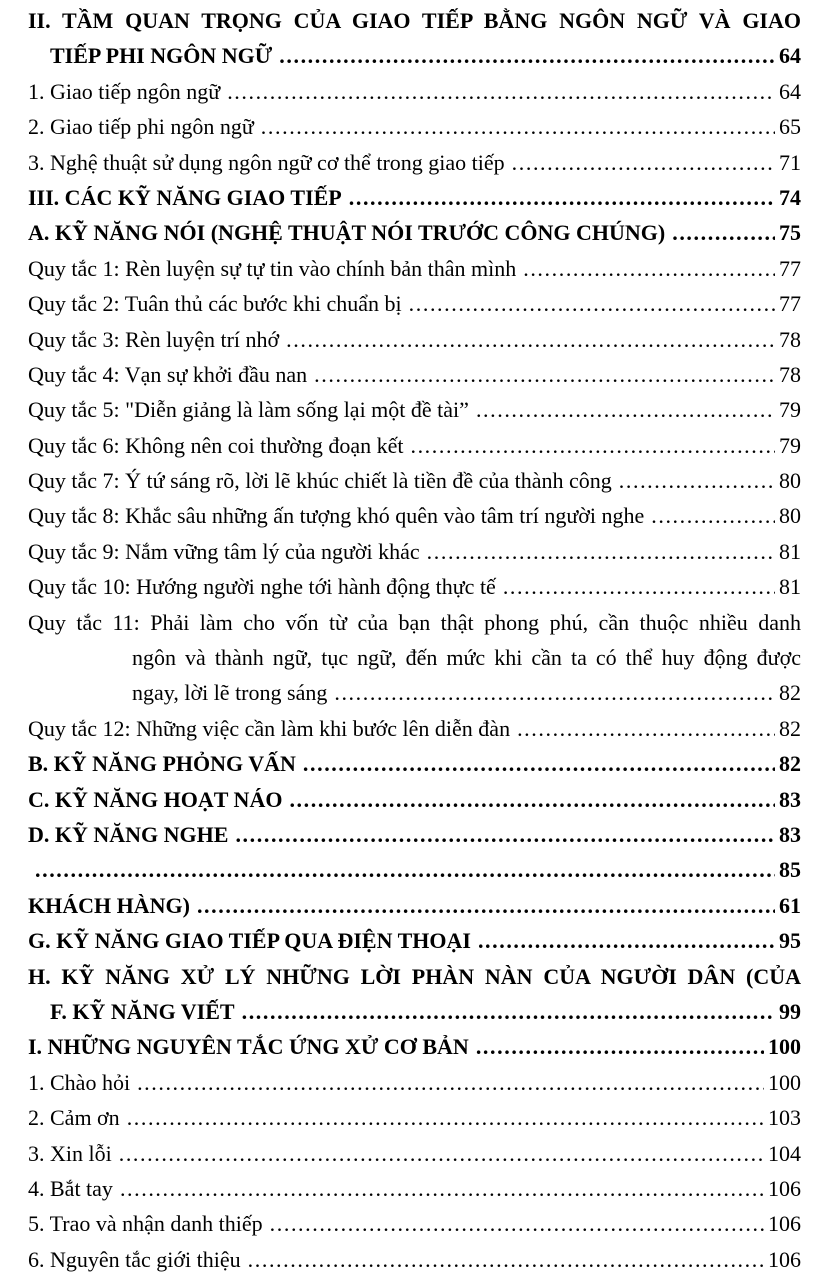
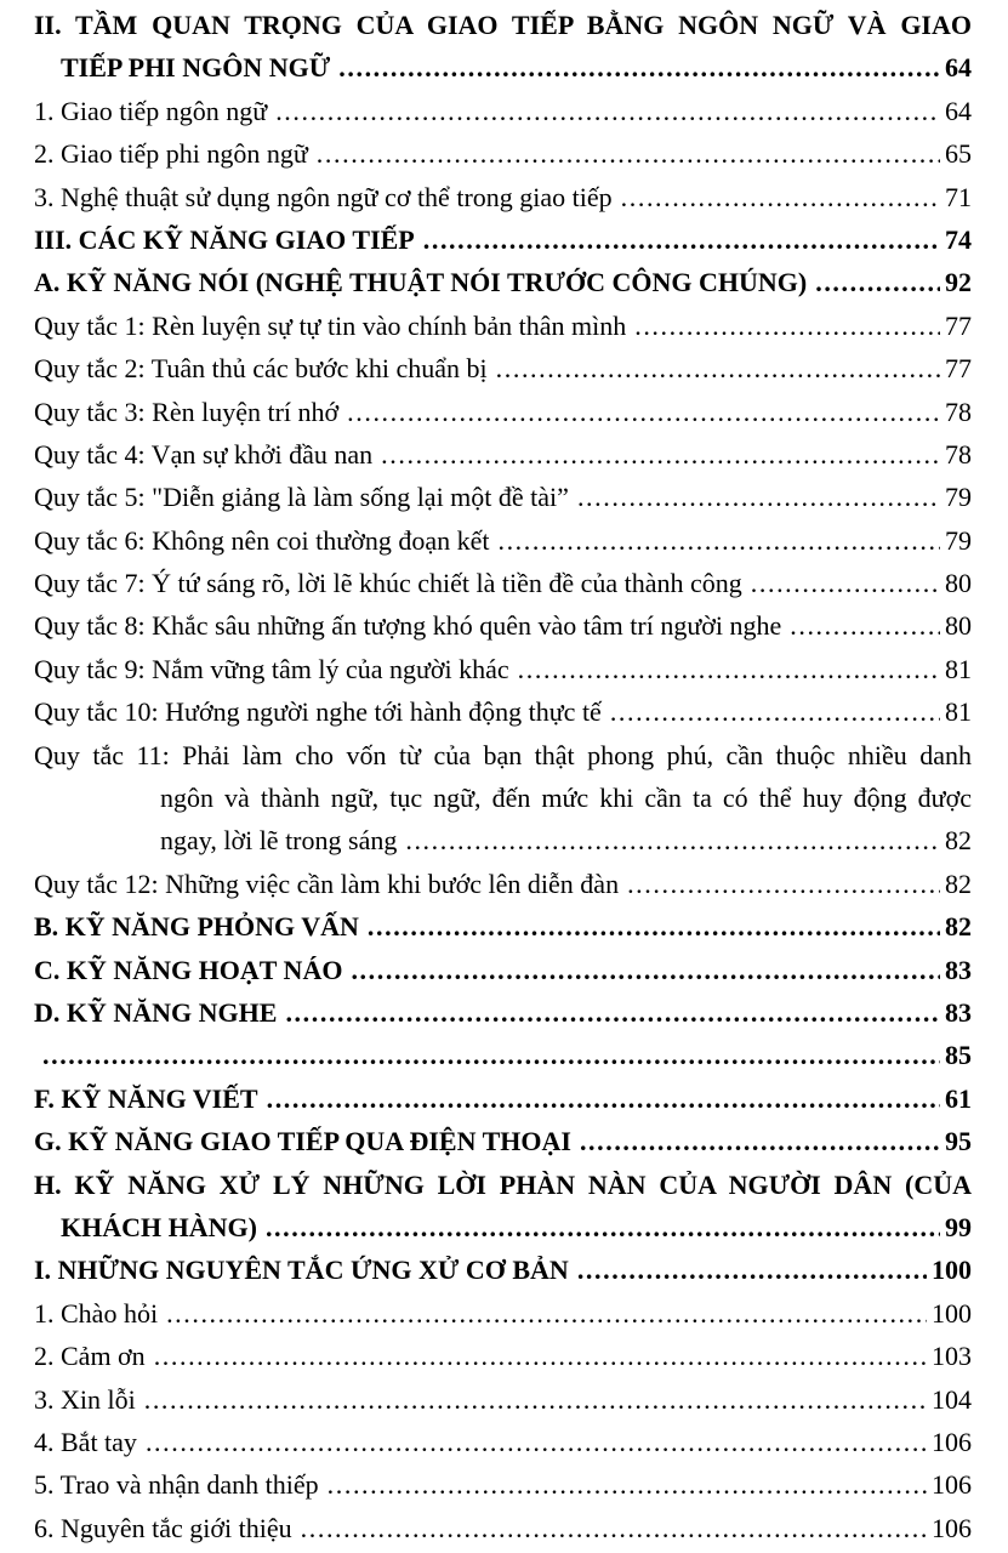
  II. TẦM QUAN TRỌNG CỦA GIAO TIẾP BẰNG NGÔN NGỮ VÀ GIAO
  TIẾP PHI NGÔN NGỮ
  64
  1. Giao tiếp ngôn ngữ
  64
  2. Giao tiếp phi ngôn ngữ
  65
  3. Nghệ thuật sử dụng ngôn ngữ cơ thể trong giao tiếp
  71
  III. CÁC KỸ NĂNG GIAO TIẾP
  74
  A. KỸ NĂNG NÓI (NGHỆ THUẬT NÓI TRƯỚC CÔNG CHÚNG)
- 75
+ 92
  Quy tắc 1: Rèn luyện sự tự tin vào chính bản thân mình
  77
  Quy tắc 2: Tuân thủ các bước khi chuẩn bị
  77
  Quy tắc 3: Rèn luyện trí nhớ
  78
  Quy tắc 4: Vạn sự khởi đầu nan
  78
  Quy tắc 5: "Diễn giảng là làm sống lại một đề tài”
  79
  Quy tắc 6: Không nên coi thường đoạn kết
  79
  Quy tắc 7: Ý tứ sáng rõ, lời lẽ khúc chiết là tiền đề của thành công
  80
  Quy tắc 8: Khắc sâu những ấn tượng khó quên vào tâm trí người nghe
  80
  Quy tắc 9: Nắm vững tâm lý của người khác
  81
  Quy tắc 10: Hướng người nghe tới hành động thực tế
  81
  Quy tắc 11: Phải làm cho vốn từ của bạn thật phong phú, cần thuộc nhiều danh
  ngôn và thành ngữ, tục ngữ, đến mức khi cần ta có thể huy động được
  ngay, lời lẽ trong sáng
  82
  Quy tắc 12: Những việc cần làm khi bước lên diễn đàn
  82
  B. KỸ NĂNG PHỎNG VẤN
  82
  C. KỸ NĂNG HOẠT NÁO
  83
  D. KỸ NĂNG NGHE
  83
  85
- KHÁCH HÀNG)
+ F. KỸ NĂNG VIẾT
  61
  G. KỸ NĂNG GIAO TIẾP QUA ĐIỆN THOẠI
  95
  H. KỸ NĂNG XỬ LÝ NHỮNG LỜI PHÀN NÀN CỦA NGƯỜI DÂN (CỦA
- F. KỸ NĂNG VIẾT
+ KHÁCH HÀNG)
  99
  I. NHỮNG NGUYÊN TẮC ỨNG XỬ CƠ BẢN
  100
  1. Chào hỏi
  100
  2. Cảm ơn
  103
  3. Xin lỗi
  104
  4. Bắt tay
  106
  5. Trao và nhận danh thiếp
  106
  6. Nguyên tắc giới thiệu
  106
